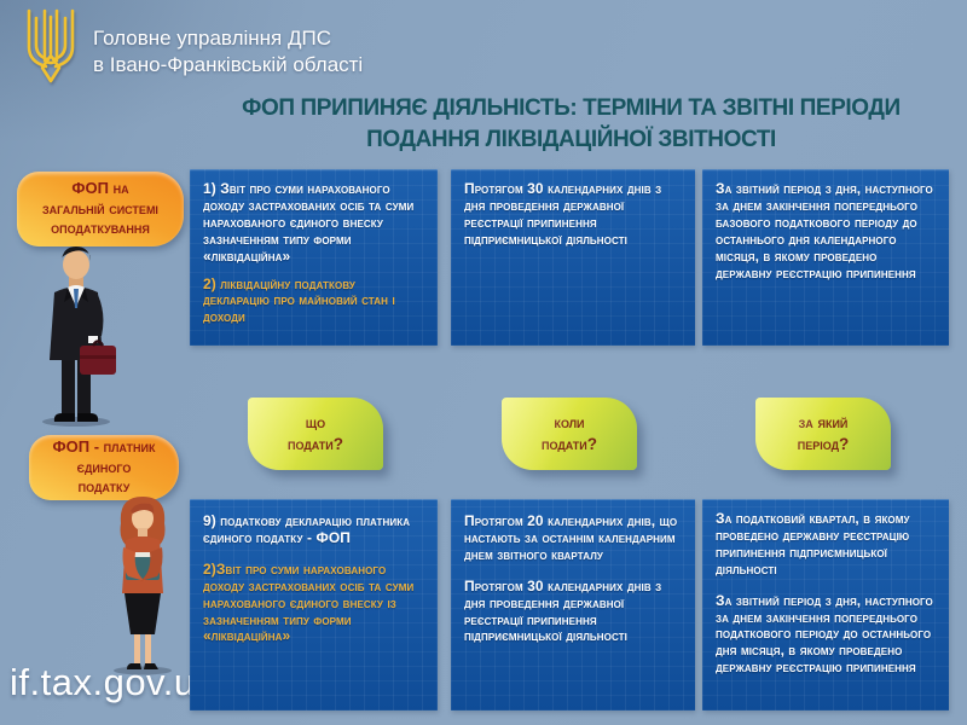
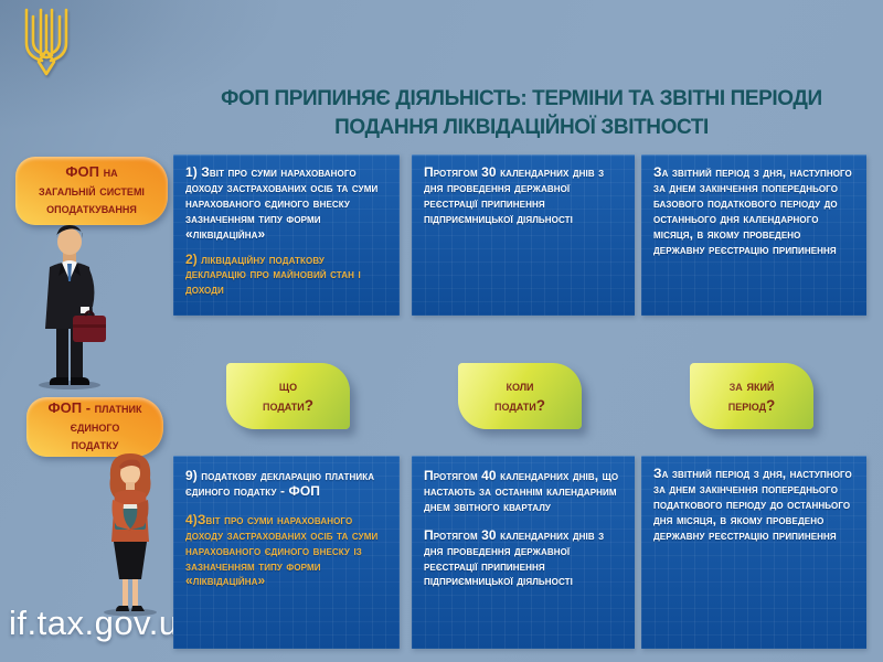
- Головне управління ДПС
- в Івано-Франківській області
  ФОП ПРИПИНЯЄ ДІЯЛЬНІСТЬ: ТЕРМІНИ ТА ЗВІТНІ ПЕРІОДИ
  ПОДАННЯ ЛІКВІДАЦІЙНОЇ ЗВІТНОСТІ
  ФОП на
  загальній системі
  оподаткування
  ФОП - платник
  єдиного
  податку
  if.tax.gov.u
  1) Звіт про суми нарахованого доходу застрахованих осіб та суми нарахованого єдиного внеску зазначенням типу форми «ліквідаційна»
  2) ліквідаційну податкову декларацію про майновий стан і доходи
  Протягом 30 календарних днів з дня проведення державної реєстрації припинення підприємницької діяльності
  За звітний період з дня, наступного за днем закінчення попереднього базового податкового періоду до останнього дня календарного місяця, в якому проведено державну реєстрацію припинення
  9) податкову декларацію платника єдиного податку - ФОП
- 2)Звіт про суми нарахованого доходу застрахованих осіб та суми нарахованого єдиного внеску із зазначенням типу форми «ліквідаційна»
+ 4)Звіт про суми нарахованого доходу застрахованих осіб та суми нарахованого єдиного внеску із зазначенням типу форми «ліквідаційна»
- Протягом 20 календарних днів, що настають за останнім календарним днем звітного кварталу
+ Протягом 40 календарних днів, що настають за останнім календарним днем звітного кварталу
  Протягом 30 календарних днів з дня проведення державної реєстрації припинення підприємницької діяльності
- За податковий квартал, в якому проведено державну реєстрацію припинення підприємницької діяльності
  За звітний період з дня, наступного за днем закінчення попереднього податкового періоду до останнього дня місяця, в якому проведено державну реєстрацію припинення
